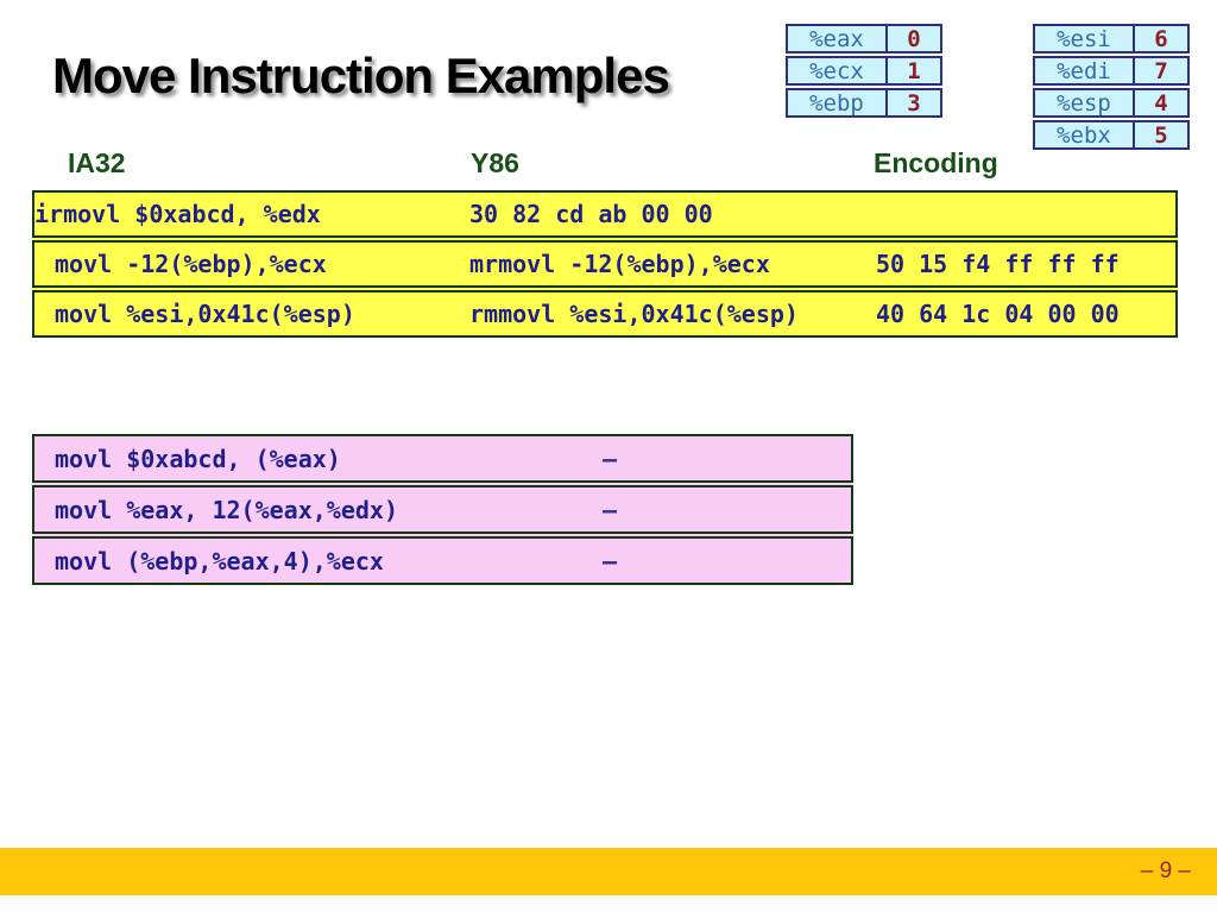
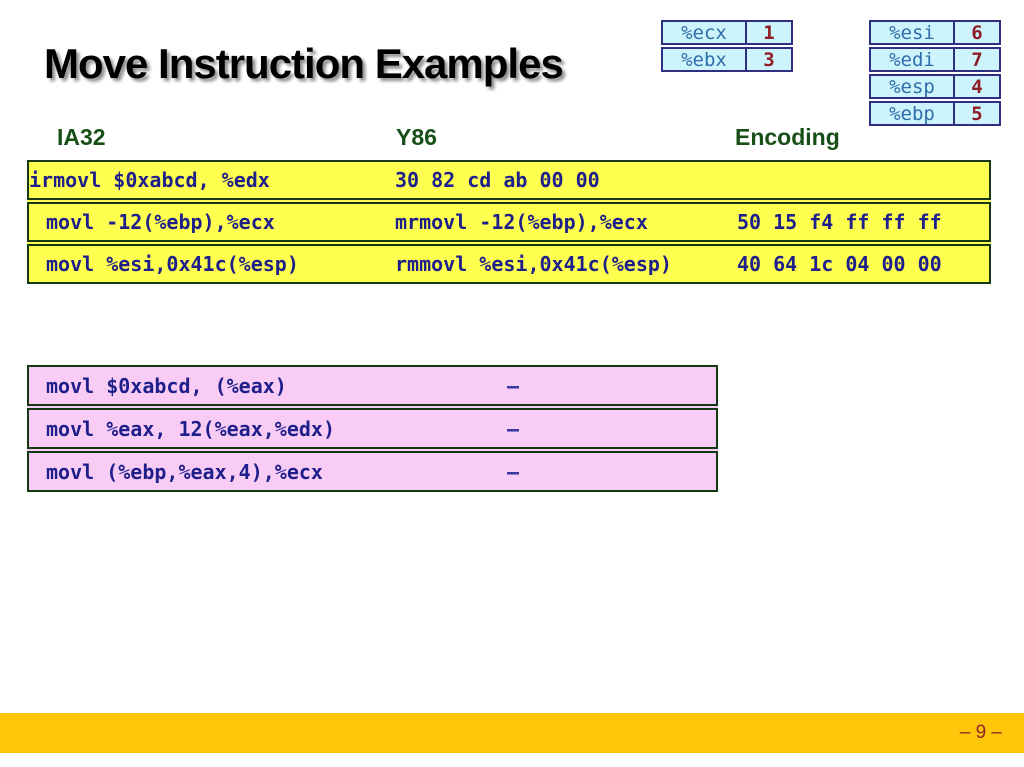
  Move Instruction Examples
- %eax
- 0
  %ecx
  1
- %ebp
+ %ebx
  3
  %esi
  6
  %edi
  7
  %esp
  4
- %ebx
+ %ebp
  5
  IA32
  Y86
  Encoding
  irmovl $0xabcd, %edx
  30 82 cd ab 00 00
  movl -12(%ebp),%ecx
  mrmovl -12(%ebp),%ecx
  50 15 f4 ff ff ff
  movl %esi,0x41c(%esp)
  rmmovl %esi,0x41c(%esp)
  40 64 1c 04 00 00
  movl $0xabcd, (%eax)
  —
  movl %eax, 12(%eax,%edx)
  —
  movl (%ebp,%eax,4),%ecx
  —
  – 9 –
